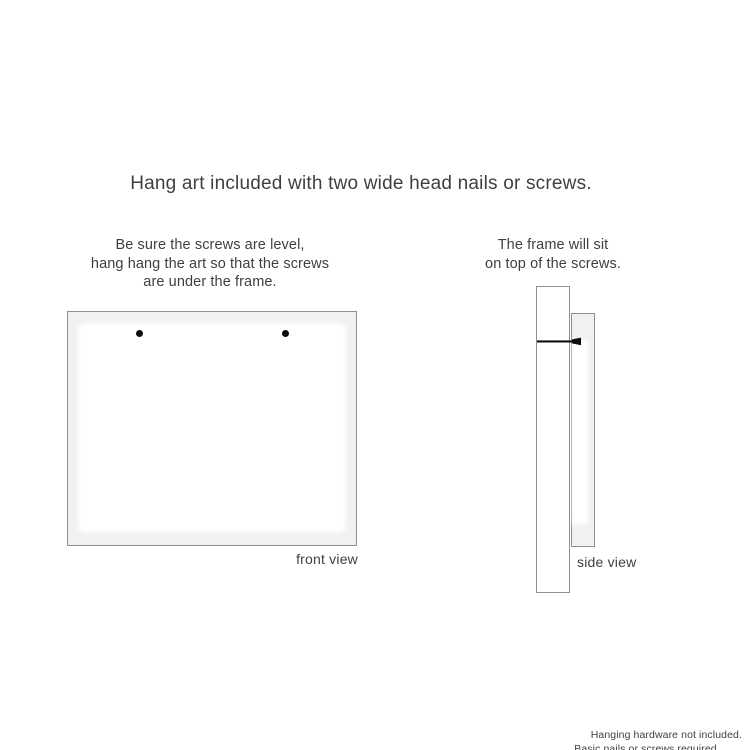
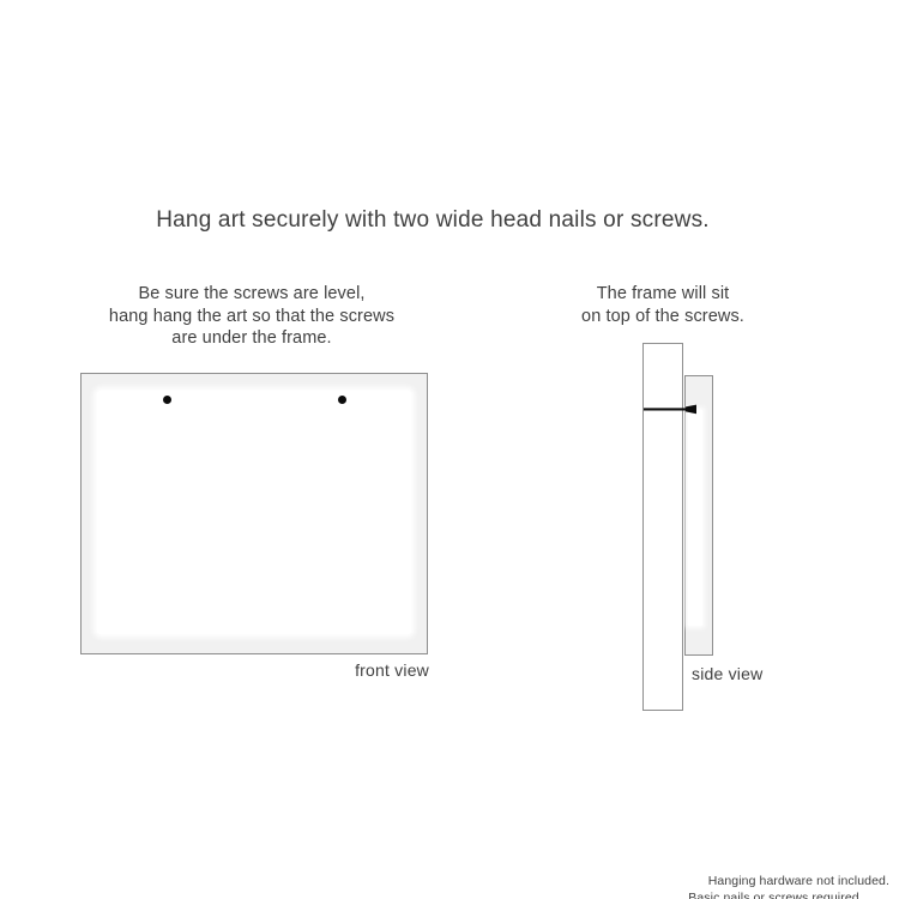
- Hang art included with two wide head nails or screws.
+ Hang art securely with two wide head nails or screws.
  Be sure the screws are level,
  hang hang the art so that the screws
  are under the frame.
  The frame will sit
  on top of the screws.
  front view
  side view
  Hanging hardware not included.
  Basic nails or screws required.
